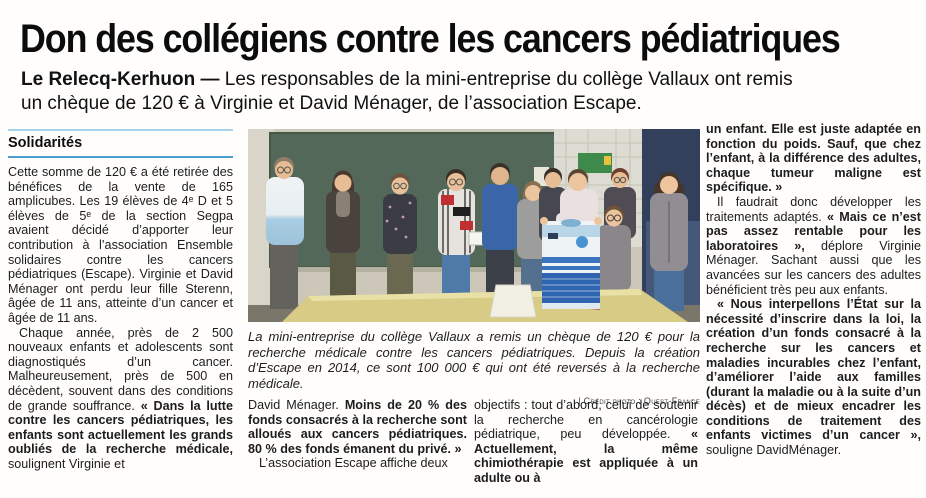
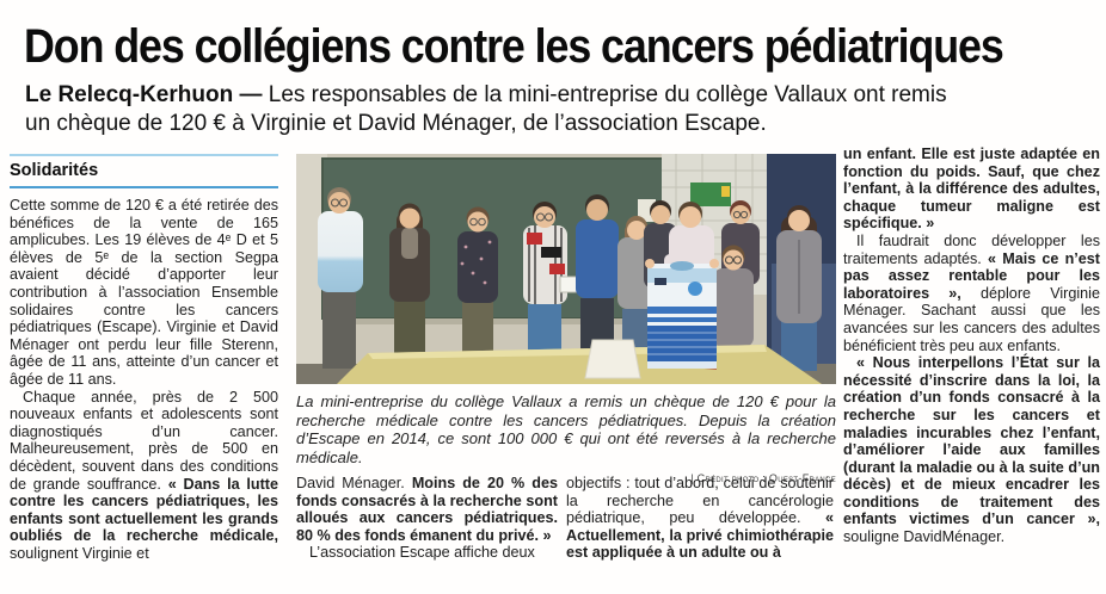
  Don des collégiens contre les cancers pédiatriques
  Le Relecq-Kerhuon — Les responsables de la mini-entreprise du collège Vallaux ont remis un chèque de 120 € à Virginie et David Ménager, de l’association Escape.
  Solidarités
  Cette somme de 120 € a été retirée des bénéfices de la vente de 165 amplicubes. Les 19 élèves de 4ᵉ D et 5 élèves de 5ᵉ de la section Segpa avaient décidé d’apporter leur contribution à l’association Ensemble solidaires contre les cancers pédiatriques (Escape). Virginie et David Ménager ont perdu leur fille Sterenn, âgée de 11 ans, atteinte d’un cancer et âgée de 11 ans.
  Chaque année, près de 2 500 nouveaux enfants et adolescents sont diagnostiqués d’un cancer. Malheureusement, près de 500 en décèdent, souvent dans des conditions de grande souffrance. « Dans la lutte contre les cancers pédiatriques, les enfants sont actuellement les grands oubliés de la recherche médicale, soulignent Virginie et
  La mini-entreprise du collège Vallaux a remis un chèque de 120 € pour la recherche médicale contre les cancers pédiatriques. Depuis la création d’Escape en 2014, ce sont 100 000 € qui ont été reversés à la recherche médicale.
  | Crédit photo : Ouest-France
  David Ménager. Moins de 20 % des fonds consacrés à la recherche sont alloués aux cancers pédiatriques. 80 % des fonds émanent du privé. »
  L’association Escape affiche deux
- objectifs : tout d’abord, celui de soutenir la recherche en cancérologie pédiatrique, peu développée. « Actuellement, la même chimiothérapie est appliquée à un adulte ou à
+ objectifs : tout d’abord, celui de soutenir la recherche en cancérologie pédiatrique, peu développée. « Actuellement, la privé chimiothérapie est appliquée à un adulte ou à
  un enfant. Elle est juste adaptée en fonction du poids. Sauf, que chez l’enfant, à la différence des adultes, chaque tumeur maligne est spécifique. »
  Il faudrait donc développer les traitements adaptés. « Mais ce n’est pas assez rentable pour les laboratoires », déplore Virginie Ménager. Sachant aussi que les avancées sur les cancers des adultes bénéficient très peu aux enfants.
  « Nous interpellons l’État sur la nécessité d’inscrire dans la loi, la création d’un fonds consacré à la recherche sur les cancers et maladies incurables chez l’enfant, d’améliorer l’aide aux familles (durant la maladie ou à la suite d’un décès) et de mieux encadrer les conditions de traitement des enfants victimes d’un cancer », souligne DavidMénager.
